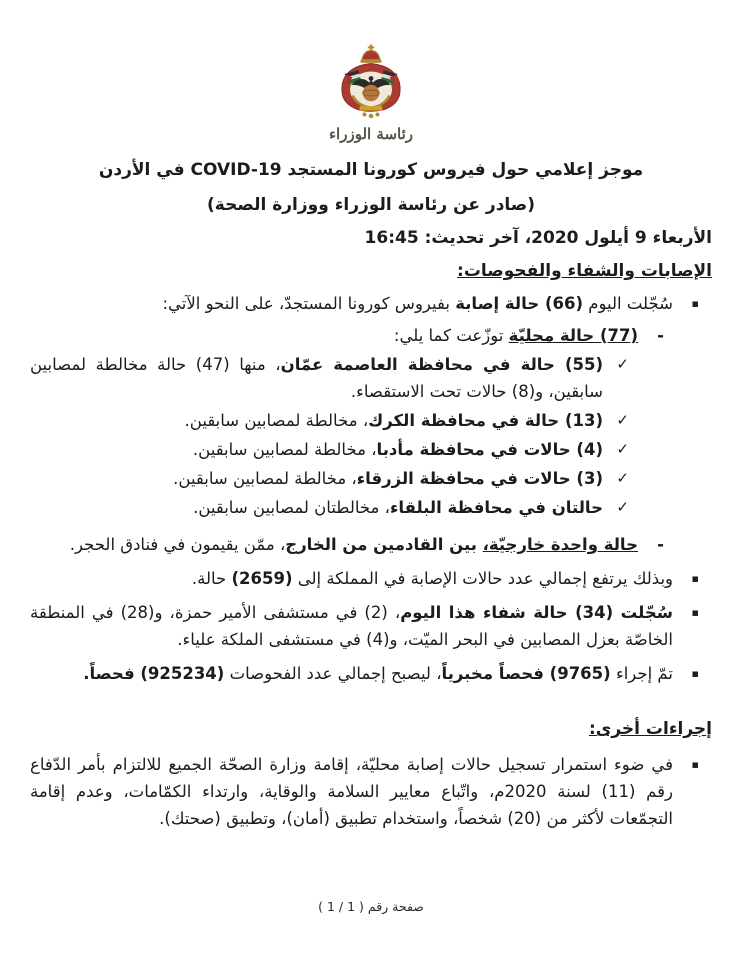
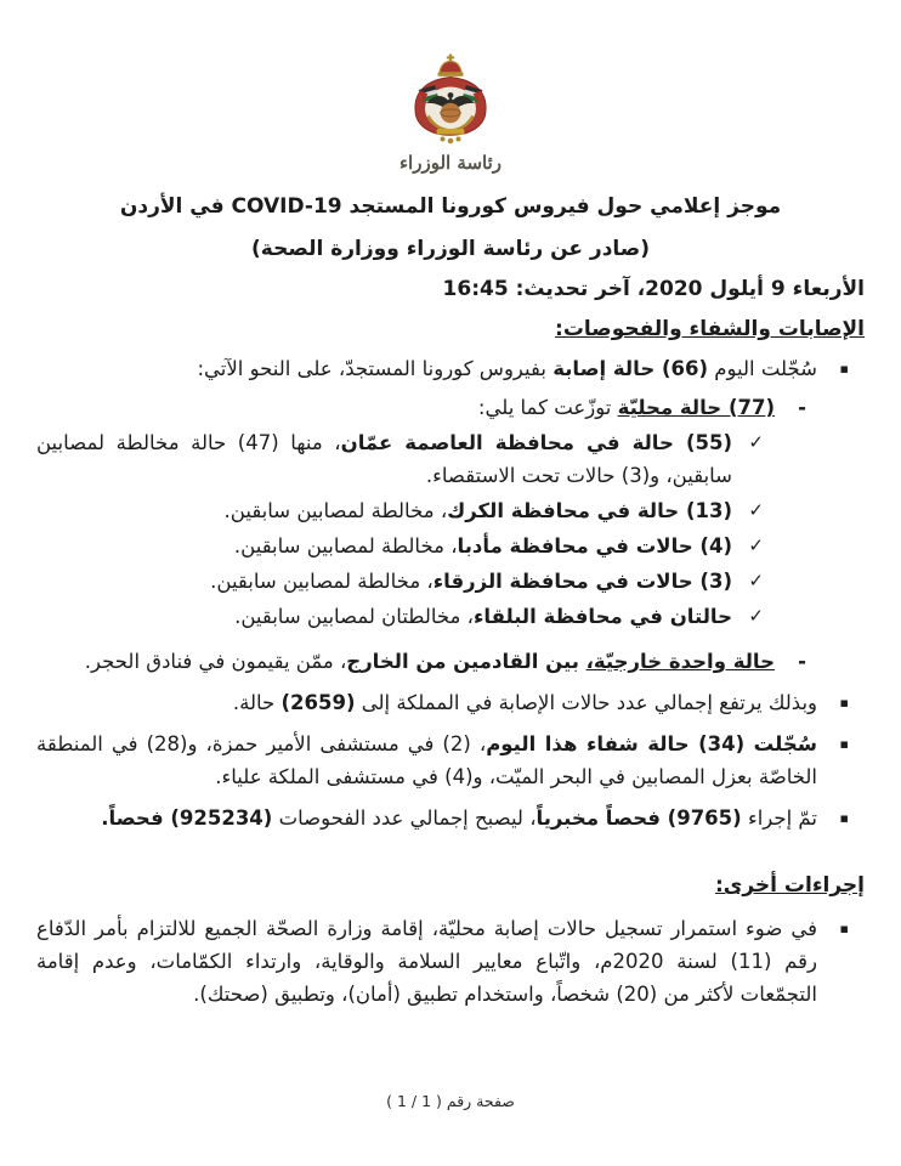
  رئاسة الوزراء
  موجز إعلامي حول فيروس كورونا المستجد COVID-19 في الأردن
  (صادر عن رئاسة الوزراء ووزارة الصحة)
  الأربعاء 9 أيلول 2020، آخر تحديث: 16:45
  الإصابات والشفاء والفحوصات:
  ▪
  سُجّلت اليوم (66) حالة إصابة بفيروس كورونا المستجدّ، على النحو الآتي:
  -
  (77) حالة محليّة توزّعت كما يلي:
  ✓
- (55) حالة في محافظة العاصمة عمّان، منها (47) حالة مخالطة لمصابين سابقين، و(8) حالات تحت الاستقصاء.
+ (55) حالة في محافظة العاصمة عمّان، منها (47) حالة مخالطة لمصابين سابقين، و(3) حالات تحت الاستقصاء.
  ✓
  (13) حالة في محافظة الكرك، مخالطة لمصابين سابقين.
  ✓
  (4) حالات في محافظة مأدبا، مخالطة لمصابين سابقين.
  ✓
  (3) حالات في محافظة الزرقاء، مخالطة لمصابين سابقين.
  ✓
  حالتان في محافظة البلقاء، مخالطتان لمصابين سابقين.
  -
  حالة واحدة خارجيّة، بين القادمين من الخارج، ممّن يقيمون في فنادق الحجر.
  ▪
  وبذلك يرتفع إجمالي عدد حالات الإصابة في المملكة إلى (2659) حالة.
  ▪
  سُجّلت (34) حالة شفاء هذا اليوم، (2) في مستشفى الأمير حمزة، و(28) في المنطقة الخاصّة بعزل المصابين في البحر الميّت، و(4) في مستشفى الملكة علياء.
  ▪
  تمّ إجراء (9765) فحصاً مخبرياً، ليصبح إجمالي عدد الفحوصات (925234) فحصاً.
  إجراءات أخرى:
  ▪
  في ضوء استمرار تسجيل حالات إصابة محليّة، إقامة وزارة الصحّة الجميع للالتزام بأمر الدّفاع رقم (11) لسنة 2020م، واتّباع معايير السلامة والوقاية، وارتداء الكمّامات، وعدم إقامة التجمّعات لأكثر من (20) شخصاً، واستخدام تطبيق (أمان)، وتطبيق (صحتك).
  صفحة رقم ( 1 / 1 )
